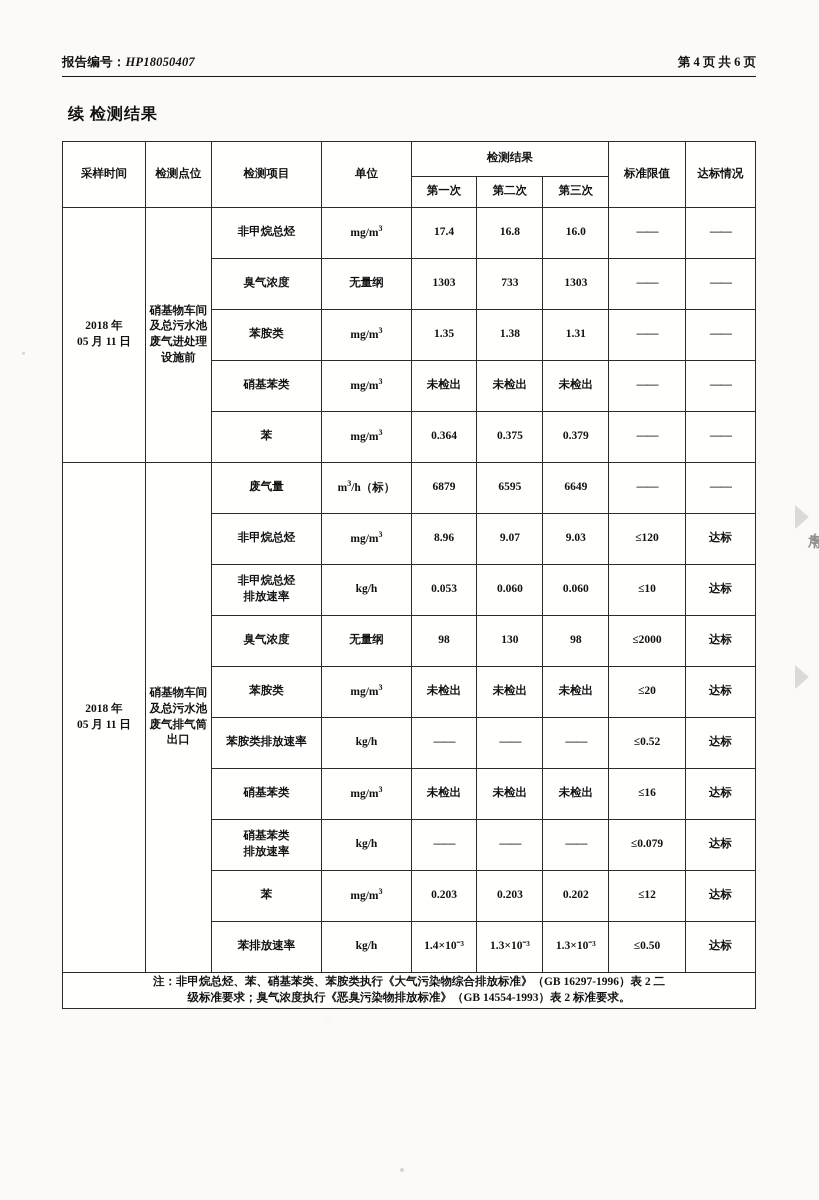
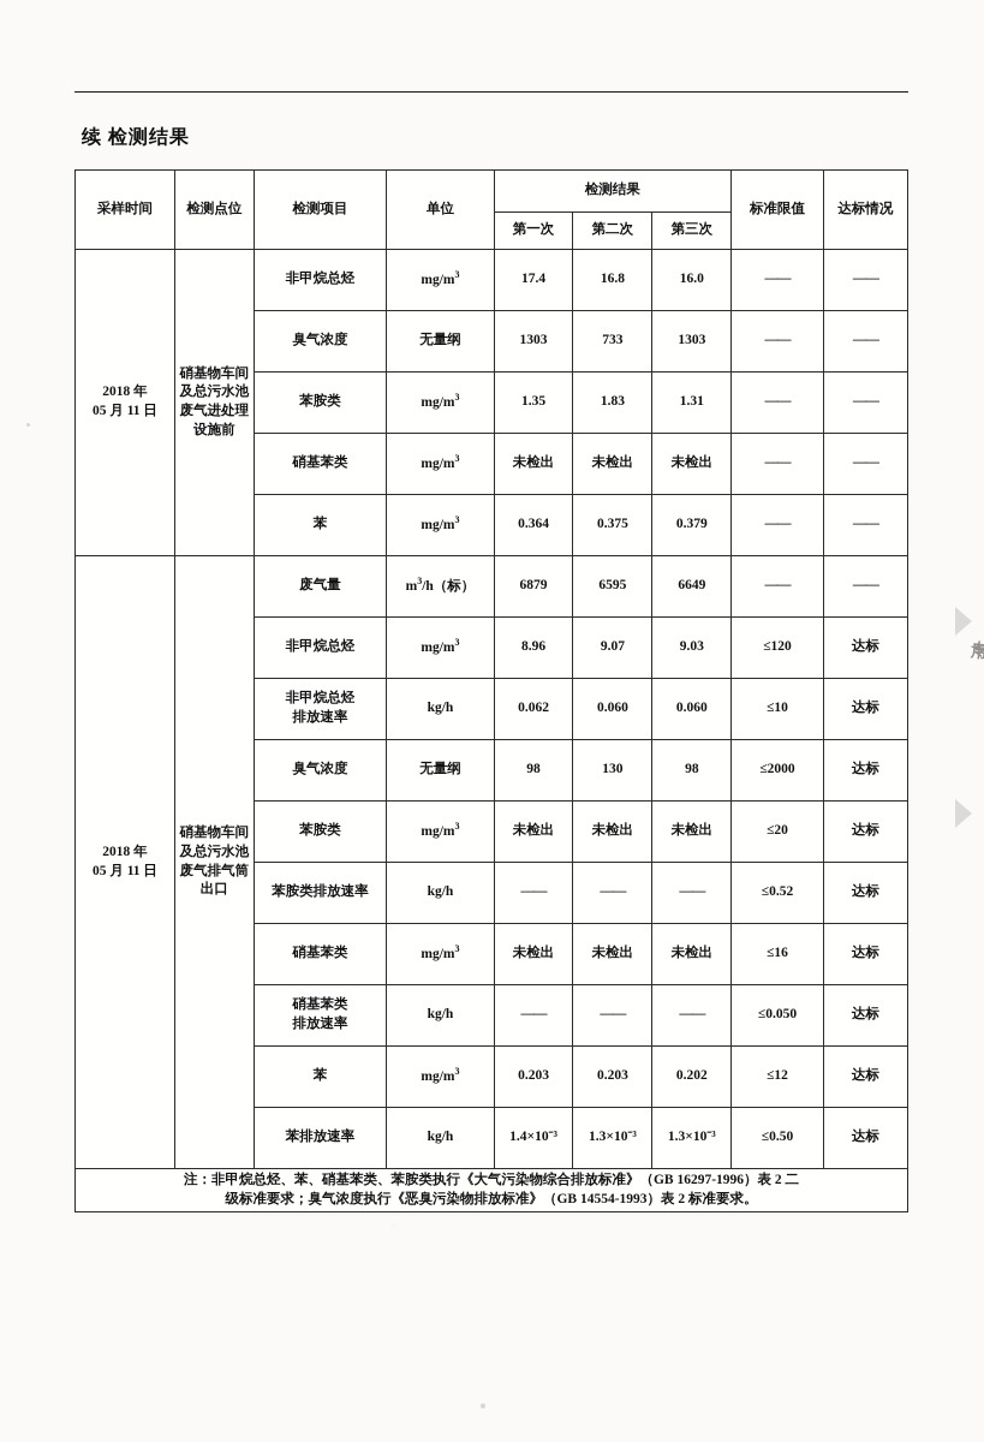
- 报告编号：HP18050407
- 第 4 页 共 6 页
  续 检测结果
  采样时间	检测点位	检测项目	单位	检测结果	标准限值	达标情况
  第一次	第二次	第三次
  2018 年 05 月 11 日	硝基物车间及总污水池废气进处理设施前	非甲烷总烃	mg/m3	17.4	16.8	16.0	——	——
  臭气浓度	无量纲	1303	733	1303	——	——
- 苯胺类	mg/m3	1.35	1.38	1.31	——	——
+ 苯胺类	mg/m3	1.35	1.83	1.31	——	——
  硝基苯类	mg/m3	未检出	未检出	未检出	——	——
  苯	mg/m3	0.364	0.375	0.379	——	——
  2018 年 05 月 11 日	硝基物车间及总污水池废气排气筒出口	废气量	m3/h（标）	6879	6595	6649	——	——
  非甲烷总烃	mg/m3	8.96	9.07	9.03	≤120	达标
- 非甲烷总烃排放速率	kg/h	0.053	0.060	0.060	≤10	达标
+ 非甲烷总烃排放速率	kg/h	0.062	0.060	0.060	≤10	达标
  臭气浓度	无量纲	98	130	98	≤2000	达标
  苯胺类	mg/m3	未检出	未检出	未检出	≤20	达标
  苯胺类排放速率	kg/h	——	——	——	≤0.52	达标
  硝基苯类	mg/m3	未检出	未检出	未检出	≤16	达标
- 硝基苯类排放速率	kg/h	——	——	——	≤0.079	达标
+ 硝基苯类排放速率	kg/h	——	——	——	≤0.050	达标
  苯	mg/m3	0.203	0.203	0.202	≤12	达标
  苯排放速率	kg/h	1.4×10⁻³	1.3×10⁻³	1.3×10⁻³	≤0.50	达标
  注：非甲烷总烃、苯、硝基苯类、苯胺类执行《大气污染物综合排放标准》（GB 16297-1996）表 2 二 级标准要求；臭气浓度执行《恶臭污染物排放标准》（GB 14554-1993）表 2 标准要求。
